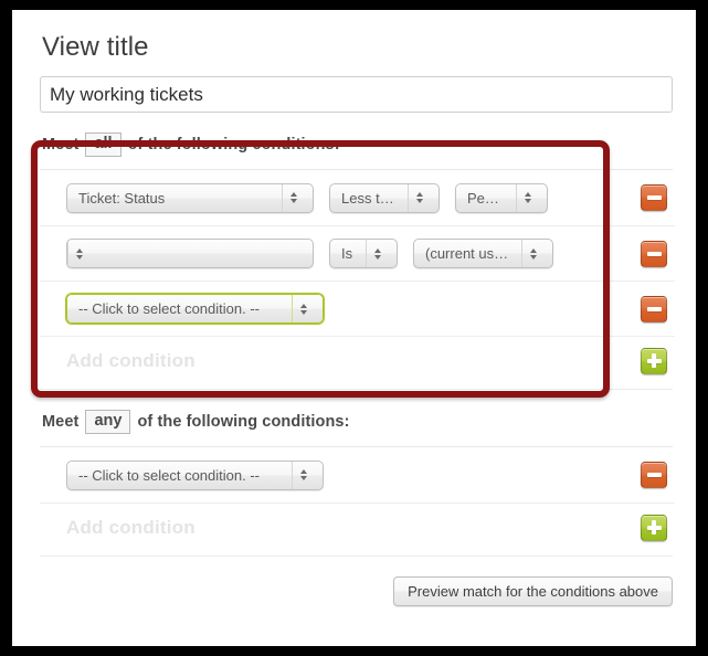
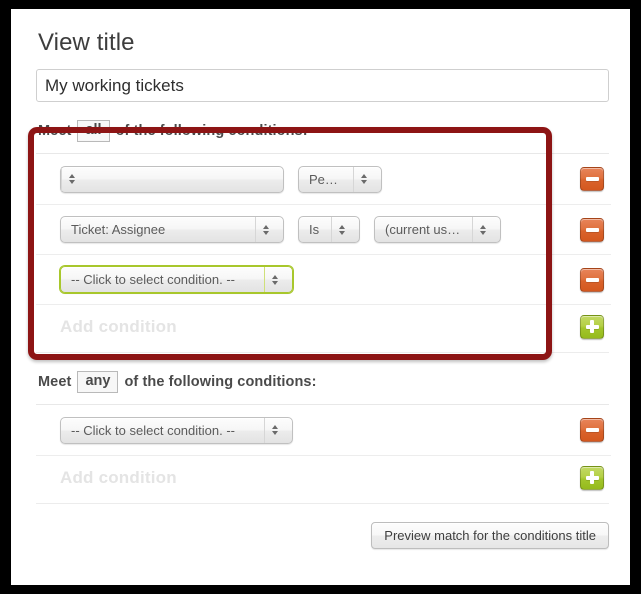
  View title
  My working tickets
  Meet
  all
  of the following conditions:
- Ticket: Status
- Less than
  Pendin
+ Ticket: Assignee
  Is
  (current user)
  -- Click to select condition. --
  Add condition
  Meet
  any
  of the following conditions:
  -- Click to select condition. --
  Add condition
- Preview match for the conditions above
+ Preview match for the conditions title
